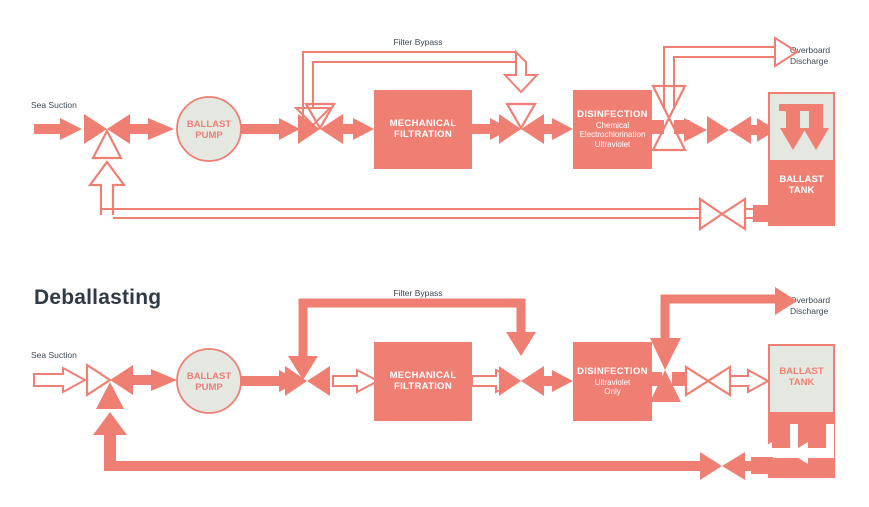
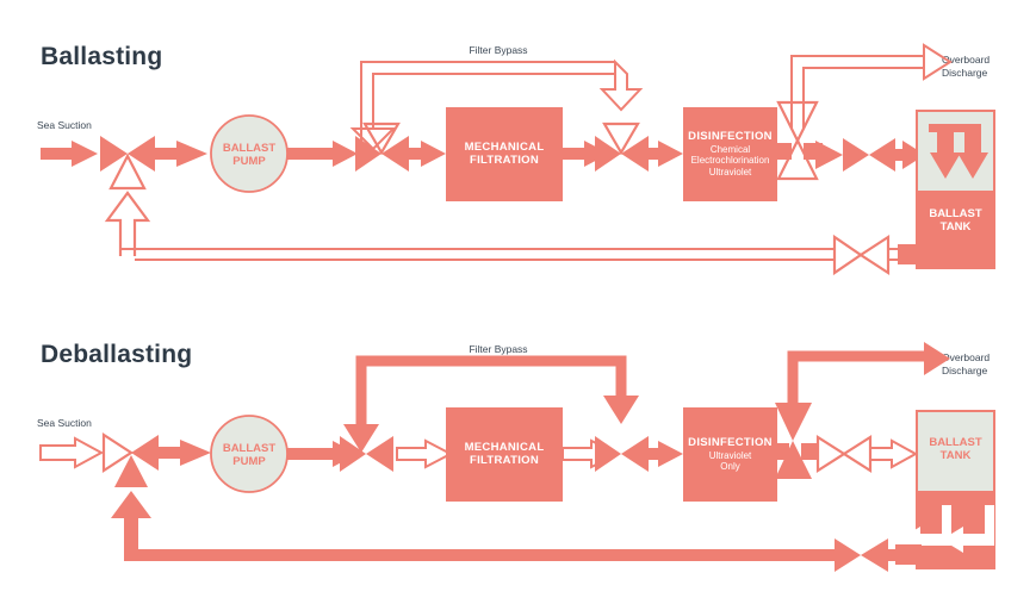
+ Ballasting
  Deballasting
  Sea Suction
  Filter Bypass
  verboard
  Discharge
  Sea Suction
  Filter Bypass
  verboard
  Discharge
  BALLAST
  PUMP
  MECHANICAL
  FILTRATION
  DISINFECTION
  Chemical
  Electrochlorination
  Ultraviolet
  BALLAST
  TANK
  BALLAST
  PUMP
  MECHANICAL
  FILTRATION
  DISINFECTION
  Ultraviolet
  Only
  BALLAST
  TANK
